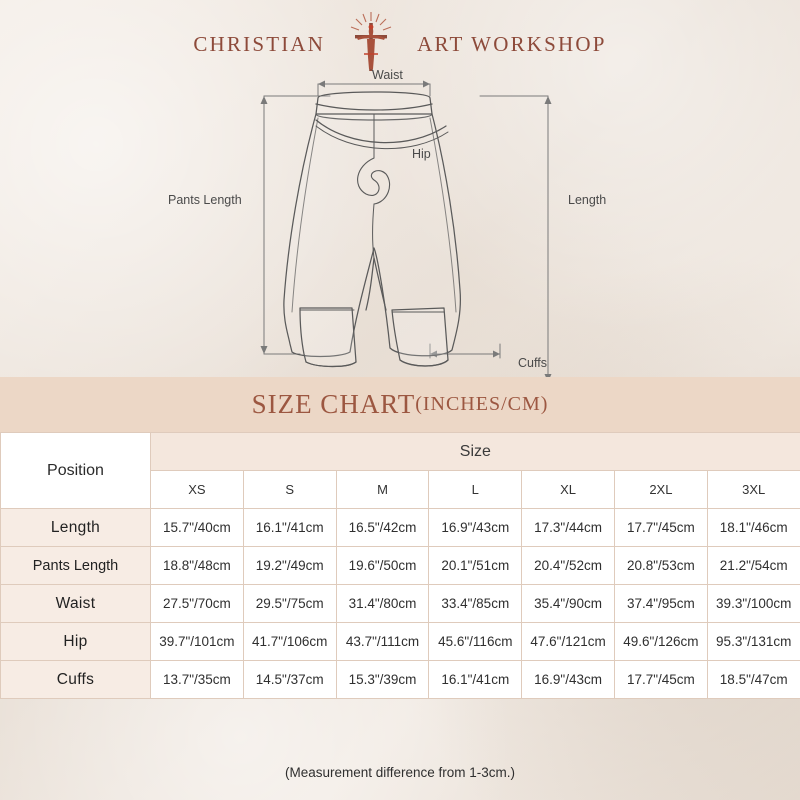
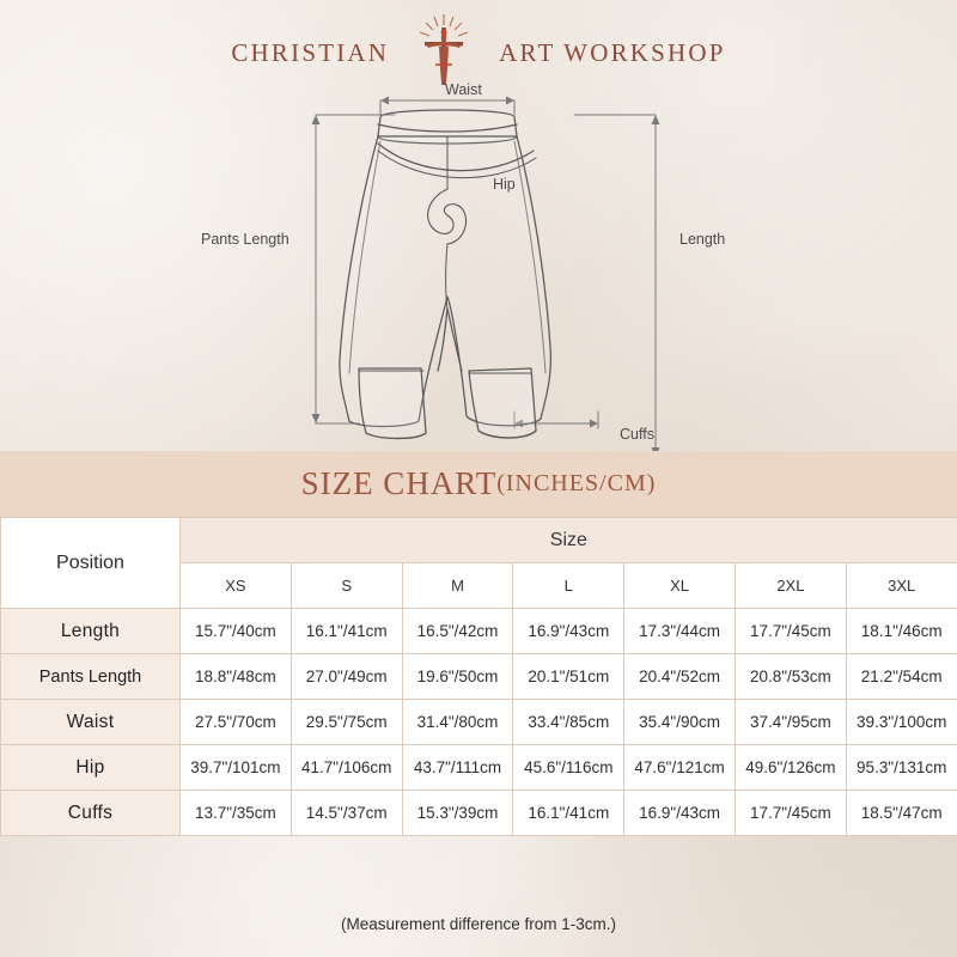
  CHRISTIAN
  ART WORKSHOP
  Waist
  Hip
  Pants Length
  Length
  Cuffs
  SIZE CHART
  (INCHES/CM)
  Position	Size
  XS	S	M	L	XL	2XL	3XL
  Length	15.7"/40cm	16.1"/41cm	16.5"/42cm	16.9"/43cm	17.3"/44cm	17.7"/45cm	18.1"/46cm
- Pants Length	18.8"/48cm	19.2"/49cm	19.6"/50cm	20.1"/51cm	20.4"/52cm	20.8"/53cm	21.2"/54cm
+ Pants Length	18.8"/48cm	27.0"/49cm	19.6"/50cm	20.1"/51cm	20.4"/52cm	20.8"/53cm	21.2"/54cm
  Waist	27.5"/70cm	29.5"/75cm	31.4"/80cm	33.4"/85cm	35.4"/90cm	37.4"/95cm	39.3"/100cm
  Hip	39.7"/101cm	41.7"/106cm	43.7"/111cm	45.6"/116cm	47.6"/121cm	49.6"/126cm	95.3"/131cm
  Cuffs	13.7"/35cm	14.5"/37cm	15.3"/39cm	16.1"/41cm	16.9"/43cm	17.7"/45cm	18.5"/47cm
  (Measurement difference from 1-3cm.)
